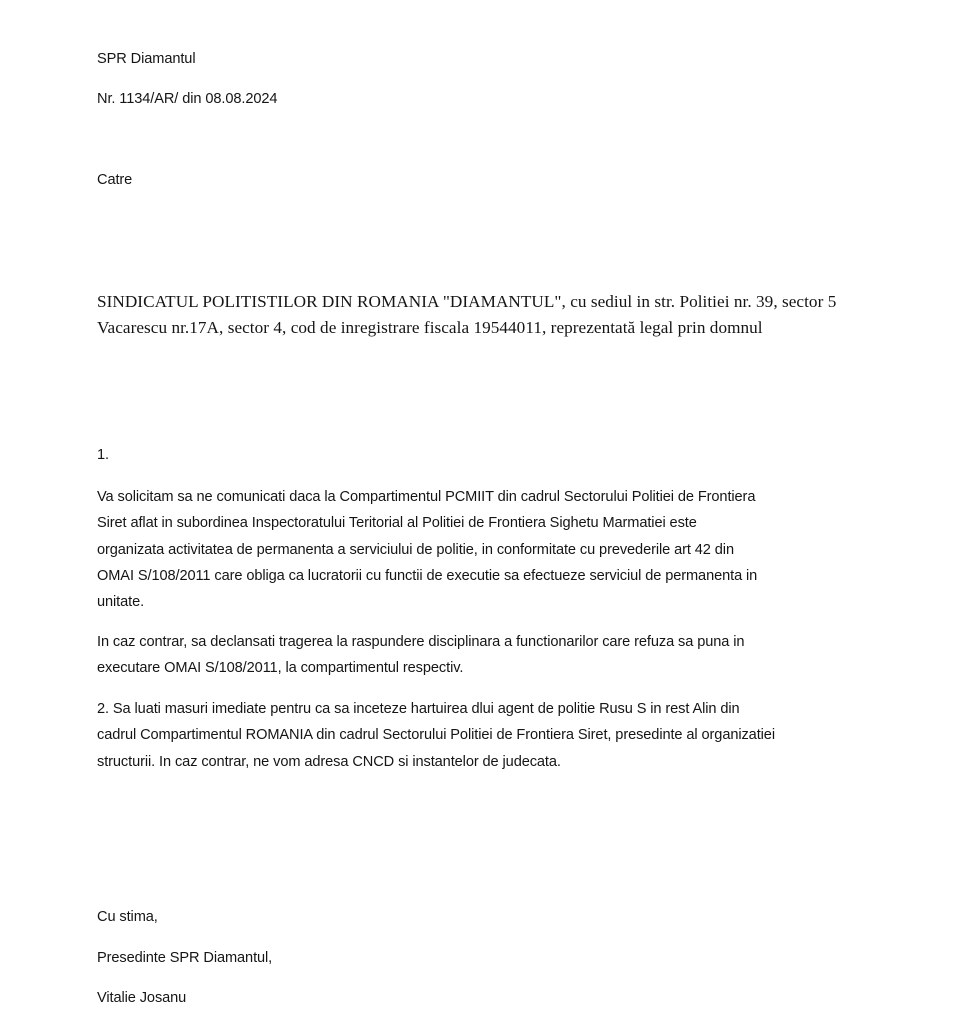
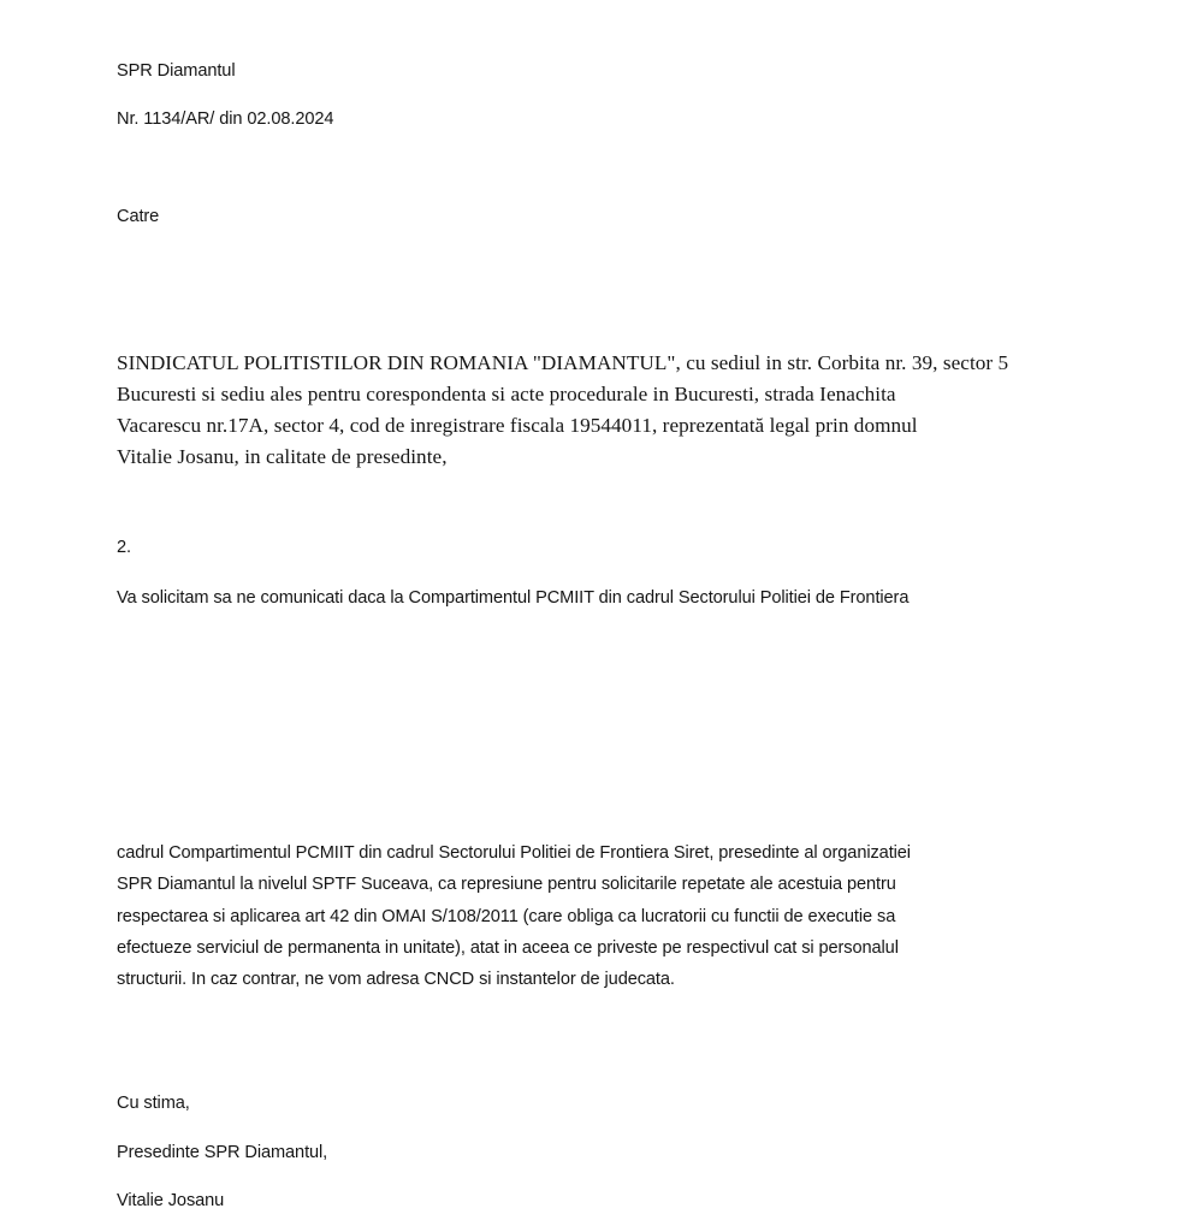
  SPR Diamantul
- Nr. 1134/AR/ din 08.08.2024
+ Nr. 1134/AR/ din 02.08.2024
  Catre
- SINDICATUL POLITISTILOR DIN ROMANIA "DIAMANTUL", cu sediul in str. Politiei nr. 39, sector 5
+ SINDICATUL POLITISTILOR DIN ROMANIA "DIAMANTUL", cu sediul in str. Corbita nr. 39, sector 5
+ Bucuresti si sediu ales pentru corespondenta si acte procedurale in Bucuresti, strada Ienachita
  Vacarescu nr.17A, sector 4, cod de inregistrare fiscala 19544011, reprezentată legal prin domnul
+ Vitalie Josanu, in calitate de presedinte,
- 1.
+ 2.
  Va solicitam sa ne comunicati daca la Compartimentul PCMIIT din cadrul Sectorului Politiei de Frontiera
- Siret aflat in subordinea Inspectoratului Teritorial al Politiei de Frontiera Sighetu Marmatiei este
- organizata activitatea de permanenta a serviciului de politie, in conformitate cu prevederile art 42 din
- OMAI S/108/2011 care obliga ca lucratorii cu functii de executie sa efectueze serviciul de permanenta in
- unitate.
- In caz contrar, sa declansati tragerea la raspundere disciplinara a functionarilor care refuza sa puna in
- executare OMAI S/108/2011, la compartimentul respectiv.
- 2. Sa luati masuri imediate pentru ca sa inceteze hartuirea dlui agent de politie Rusu S in rest Alin din
- cadrul Compartimentul ROMANIA din cadrul Sectorului Politiei de Frontiera Siret, presedinte al organizatiei
+ cadrul Compartimentul PCMIIT din cadrul Sectorului Politiei de Frontiera Siret, presedinte al organizatiei
+ SPR Diamantul la nivelul SPTF Suceava, ca represiune pentru solicitarile repetate ale acestuia pentru
+ respectarea si aplicarea art 42 din OMAI S/108/2011 (care obliga ca lucratorii cu functii de executie sa
+ efectueze serviciul de permanenta in unitate), atat in aceea ce priveste pe respectivul cat si personalul
  structurii. In caz contrar, ne vom adresa CNCD si instantelor de judecata.
  Cu stima,
  Presedinte SPR Diamantul,
  Vitalie Josanu
